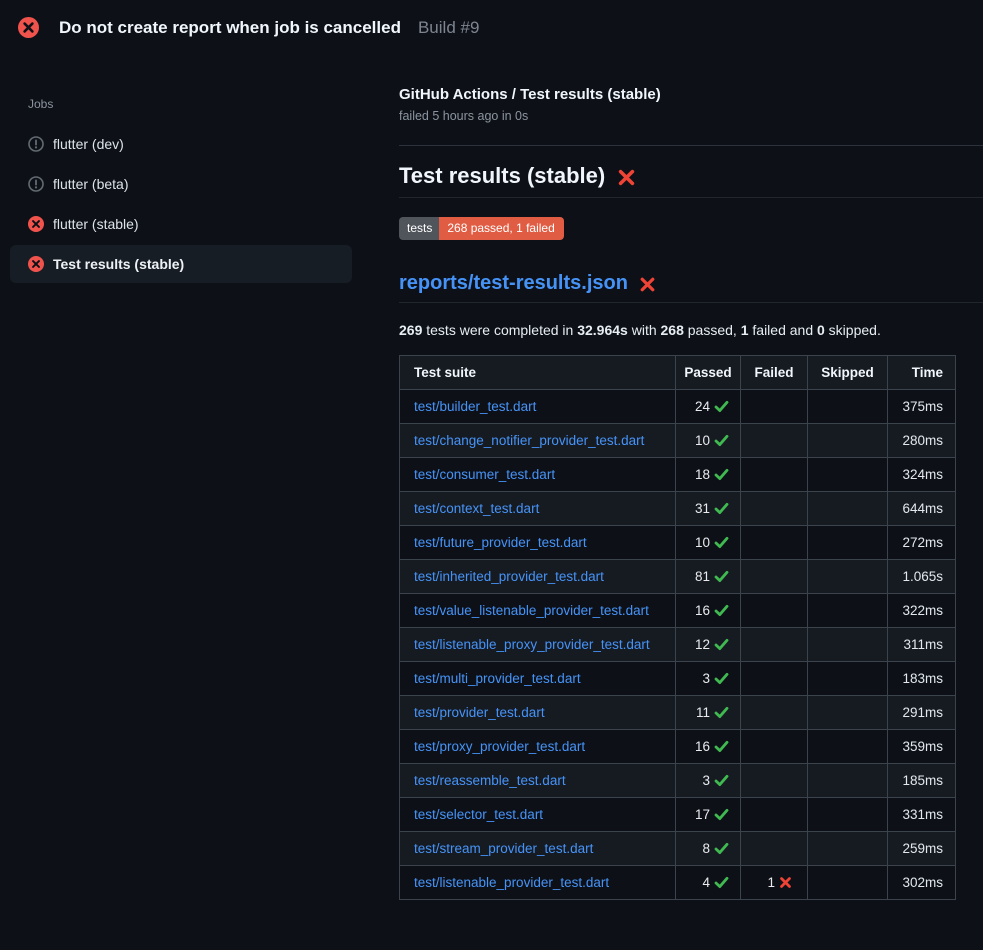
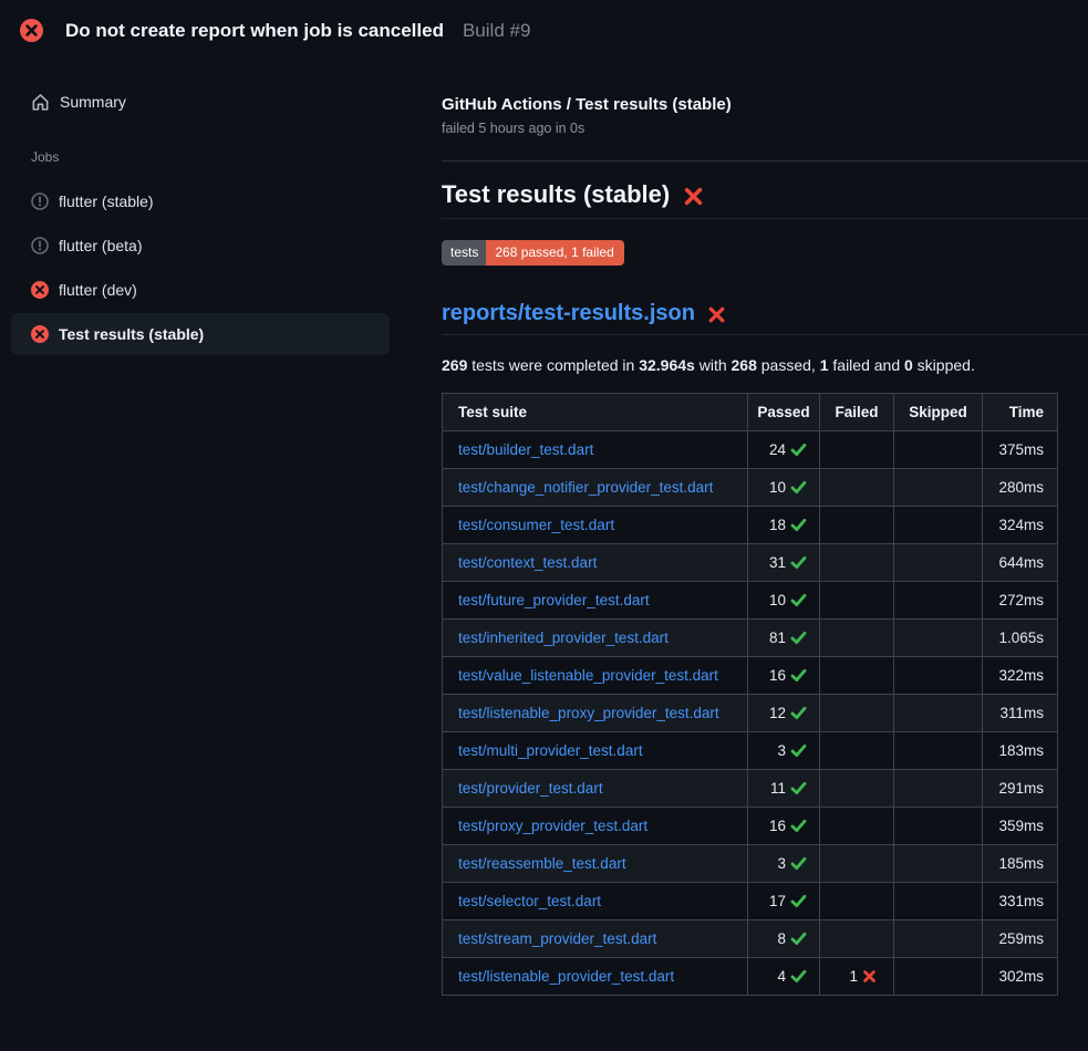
  Do not create report when job is cancelled
  Build #9
+ Summary
  Jobs
- flutter (dev)
+ flutter (stable)
  flutter (beta)
- flutter (stable)
+ flutter (dev)
  Test results (stable)
  GitHub Actions / Test results (stable)
  failed 5 hours ago in 0s
  Test results (stable)
  tests
  268 passed, 1 failed
  reports/test-results.json
  269 tests were completed in 32.964s with 268 passed, 1 failed and 0 skipped.
  Test suite	Passed	Failed	Skipped	Time
  test/builder_test.dart	24			375ms
  test/change_notifier_provider_test.dart	10			280ms
  test/consumer_test.dart	18			324ms
  test/context_test.dart	31			644ms
  test/future_provider_test.dart	10			272ms
  test/inherited_provider_test.dart	81			1.065s
  test/value_listenable_provider_test.dart	16			322ms
  test/listenable_proxy_provider_test.dart	12			311ms
  test/multi_provider_test.dart	3			183ms
  test/provider_test.dart	11			291ms
  test/proxy_provider_test.dart	16			359ms
  test/reassemble_test.dart	3			185ms
  test/selector_test.dart	17			331ms
  test/stream_provider_test.dart	8			259ms
  test/listenable_provider_test.dart	4	1		302ms
